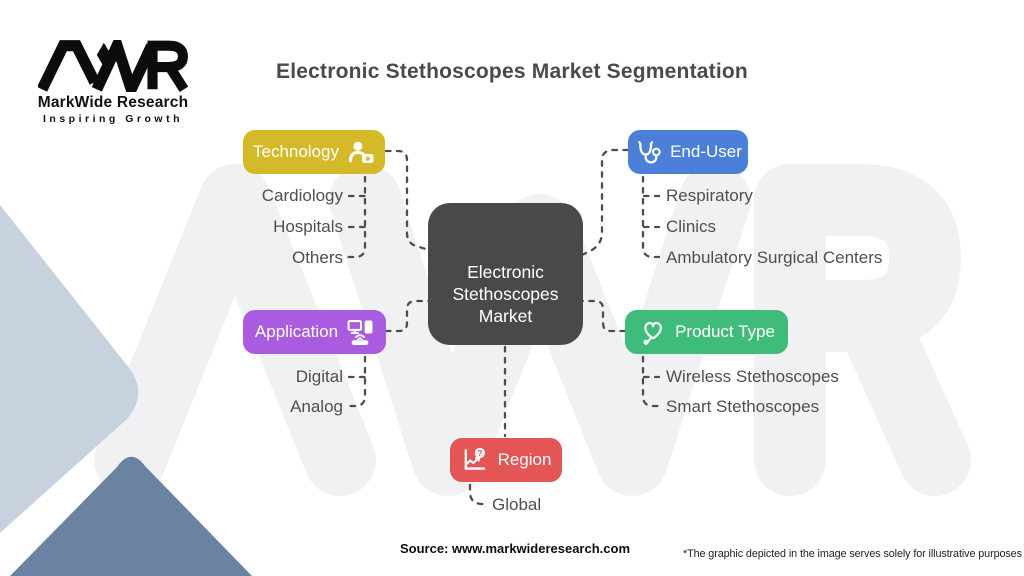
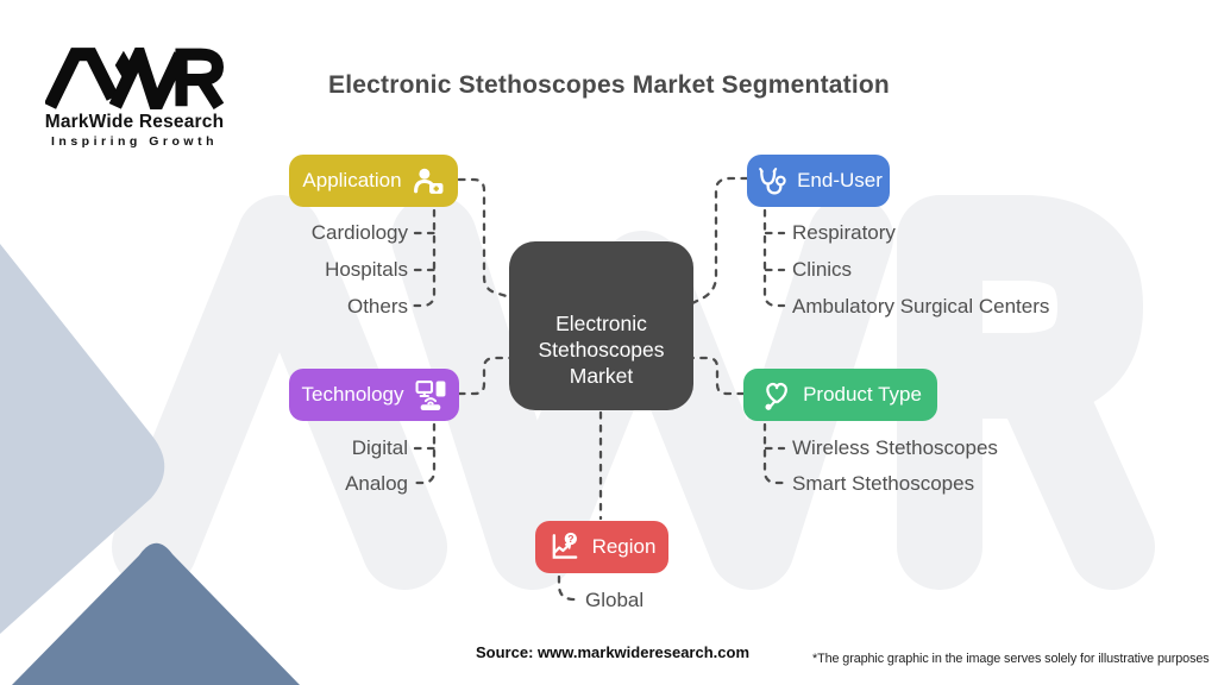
  MarkWide Research
  Inspiring Growth
  Electronic Stethoscopes Market Segmentation
  Electronic
  Stethoscopes
  Market
- Technology
+ Application
  End-User
- Application
+ Technology
  Product Type
  ?
  Region
  Cardiology
  Hospitals
  Others
  Respiratory
  Clinics
  Ambulatory Surgical Centers
  Digital
  Analog
  Wireless Stethoscopes
  Smart Stethoscopes
  Global
  Source: www.markwideresearch.com
- *The graphic depicted in the image serves solely for illustrative purposes
+ *The graphic graphic in the image serves solely for illustrative purposes
